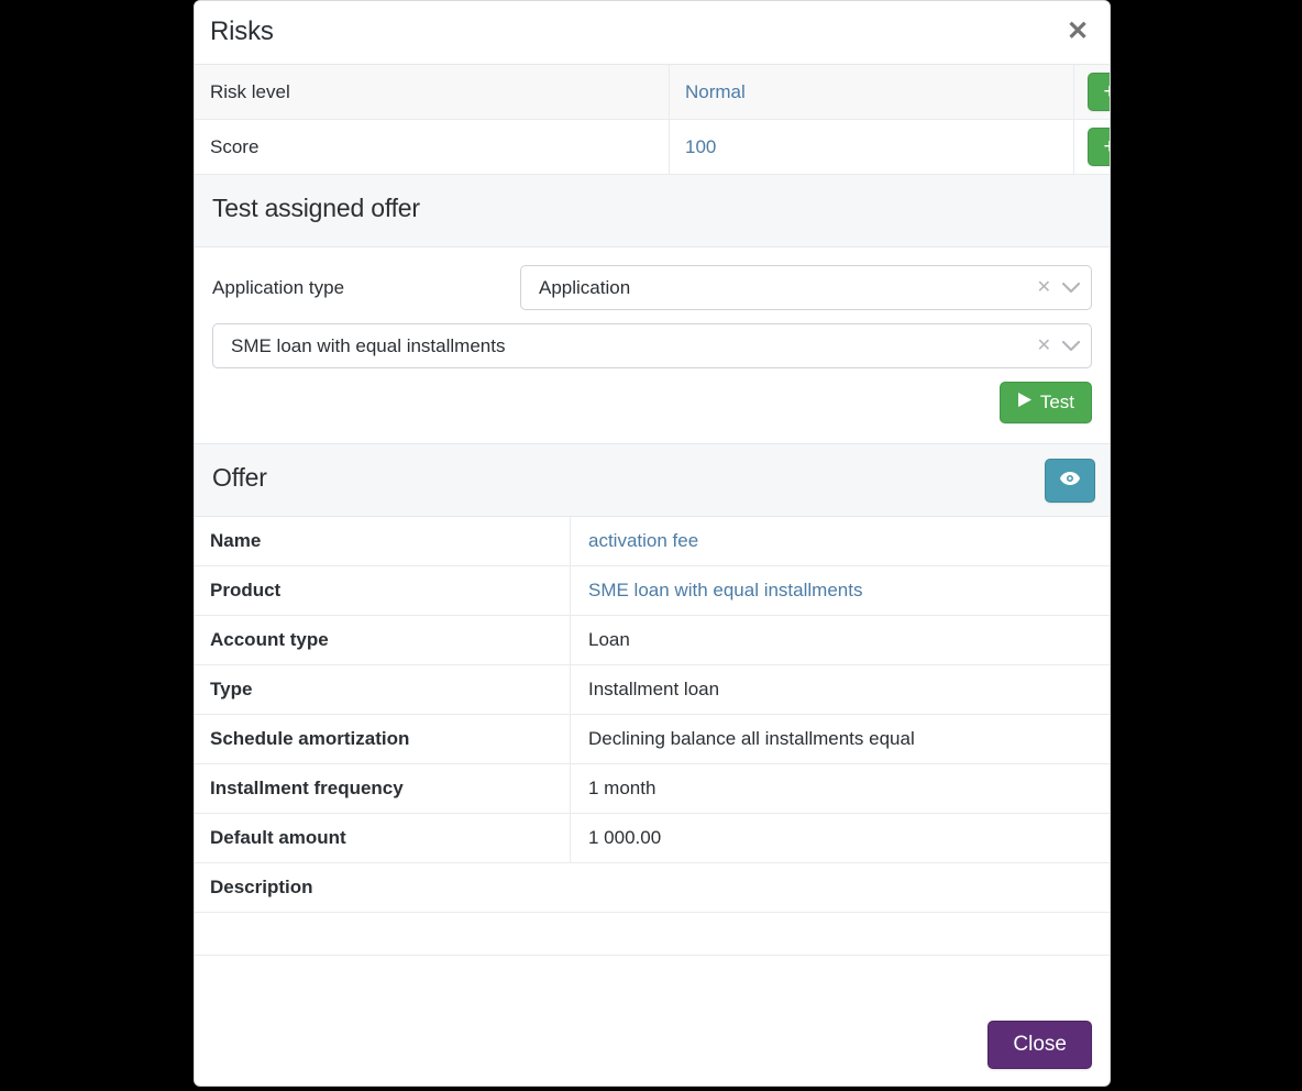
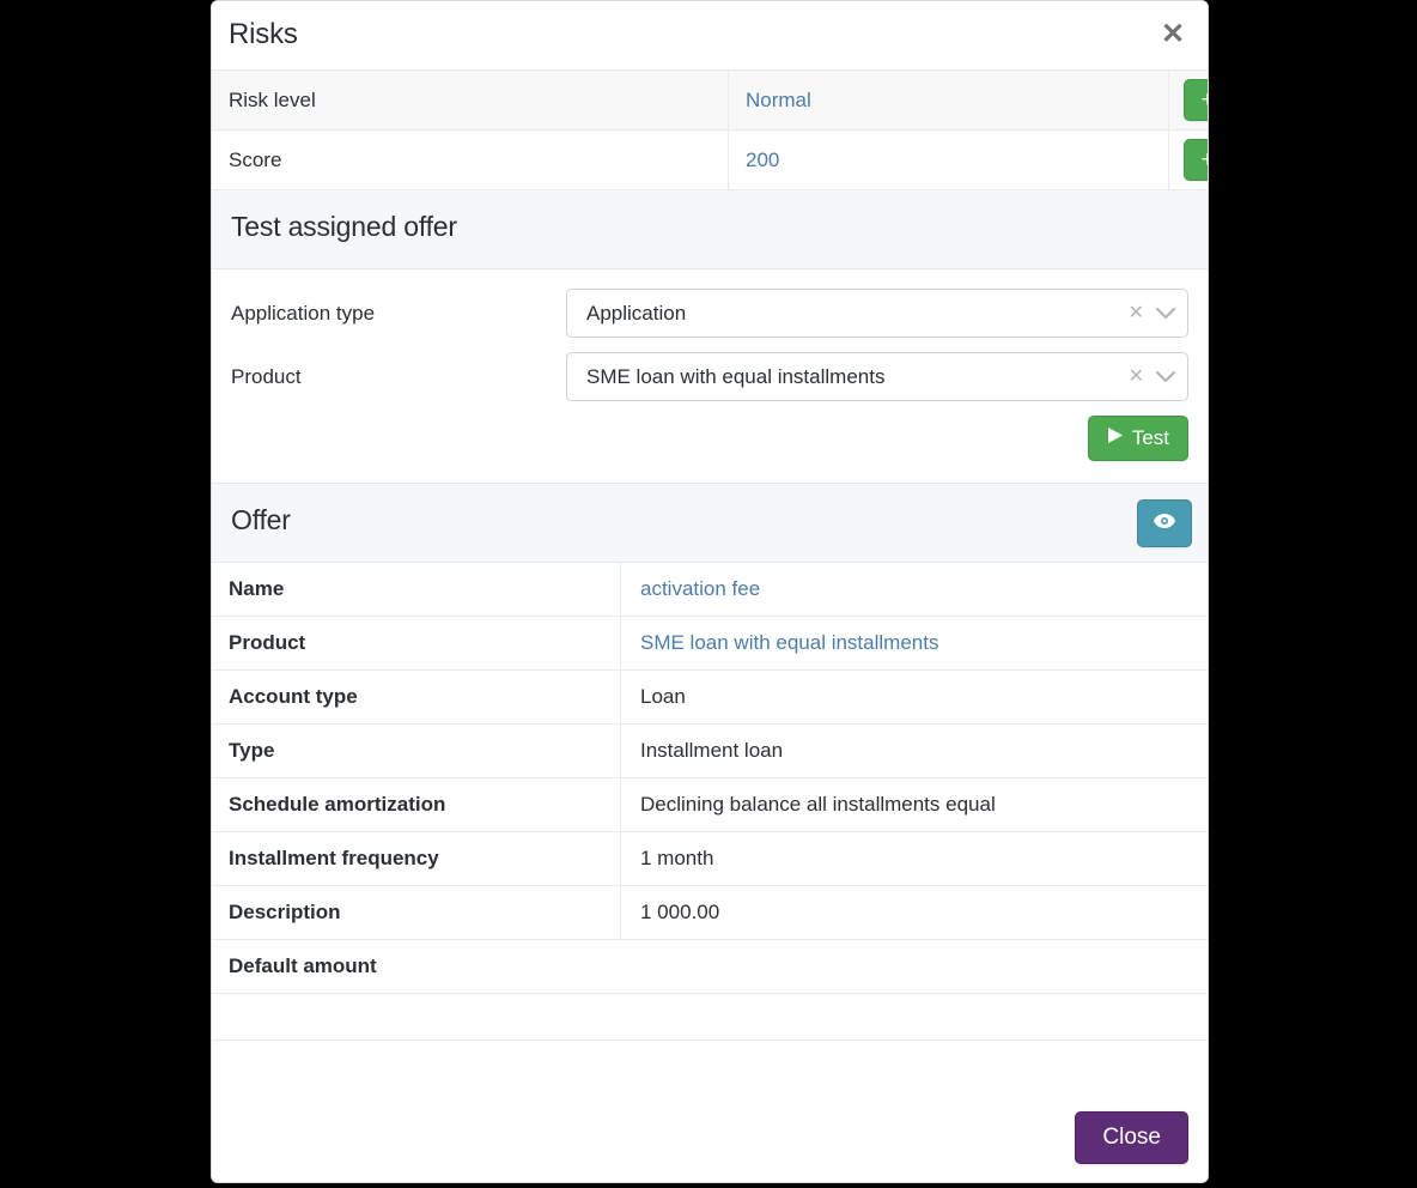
  Risks
  ✕
  Risk level	Normal	+
- Score	100	+
+ Score	200	+
  Test assigned offer
  Application type
  Application
  ✕
+ Product
  SME loan with equal installments
  ✕
  Test
  Offer
  Name	activation fee
  Product	SME loan with equal installments
  Account type	Loan
  Type	Installment loan
  Schedule amortization	Declining balance all installments equal
  Installment frequency	1 month
- Default amount	1 000.00
+ Description	1 000.00
- Description
+ Default amount
  Close
